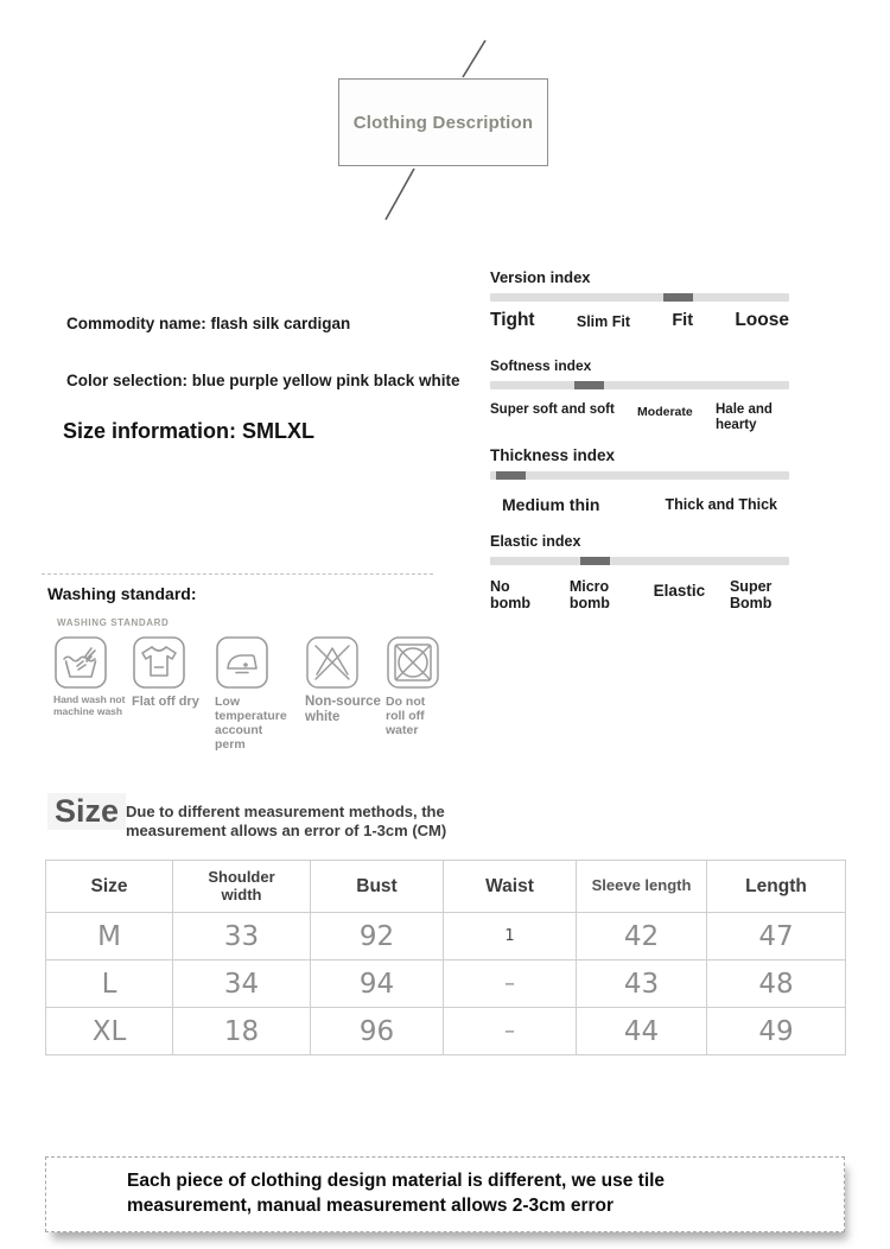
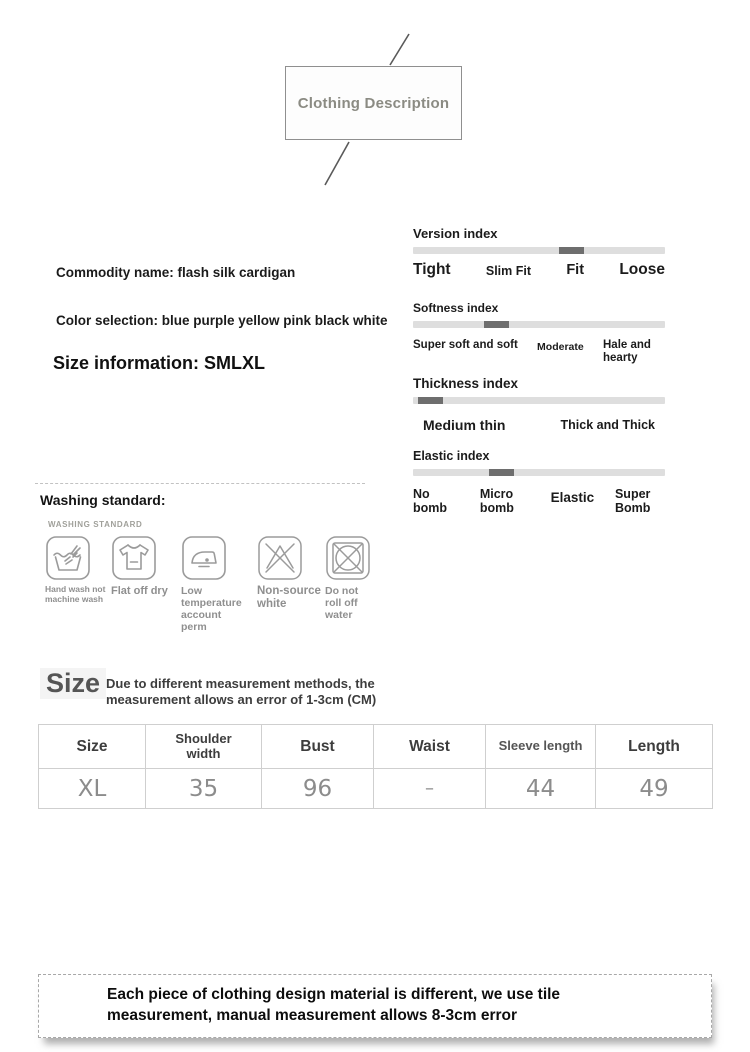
  Clothing Description
  Commodity name: flash silk cardigan
  Color selection: blue purple yellow pink black white
  Size information: SMLXL
  Version index
  Tight
  Slim Fit
  Fit
  Loose
  Softness index
  Super soft and soft
  Moderate
  Hale and hearty
  Thickness index
  Medium thin
  Thick and Thick
  Elastic index
  No bomb
  Micro bomb
  Elastic
  Super Bomb
  Washing standard:
  WASHING STANDARD
  Hand wash not machine wash
  Flat off dry
  Low temperature account perm
  Non-source white
  Do not roll off water
  Size
  Due to different measurement methods, the measurement allows an error of 1-3cm (CM)
  Size	Shoulder width	Bust	Waist	Sleeve length	Length
- M	33	92	1	42	47
- L	34	94	–	43	48
- XL	18	96	–	44	49
+ XL	35	96	–	44	49
- Each piece of clothing design material is different, we use tile measurement, manual measurement allows 2-3cm error
+ Each piece of clothing design material is different, we use tile measurement, manual measurement allows 8-3cm error
